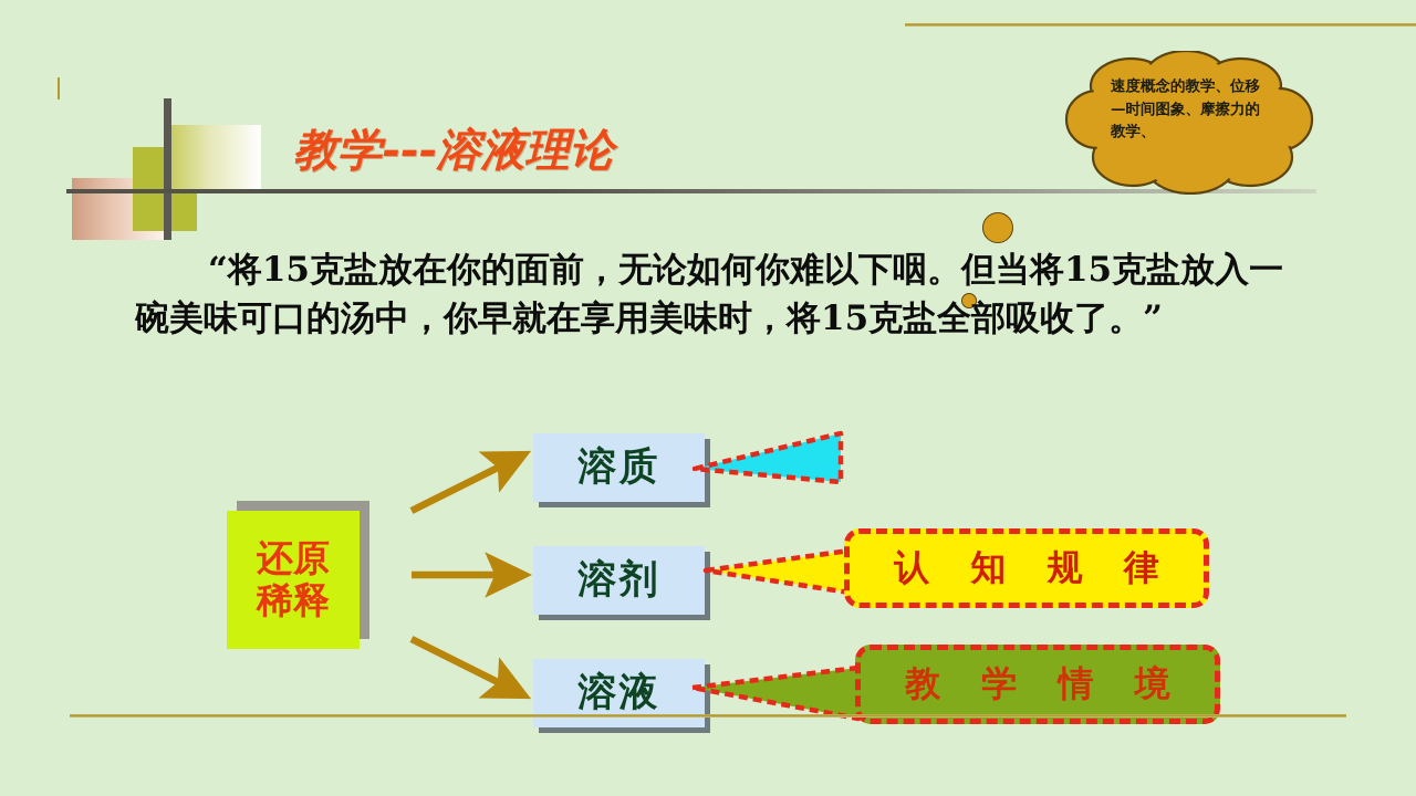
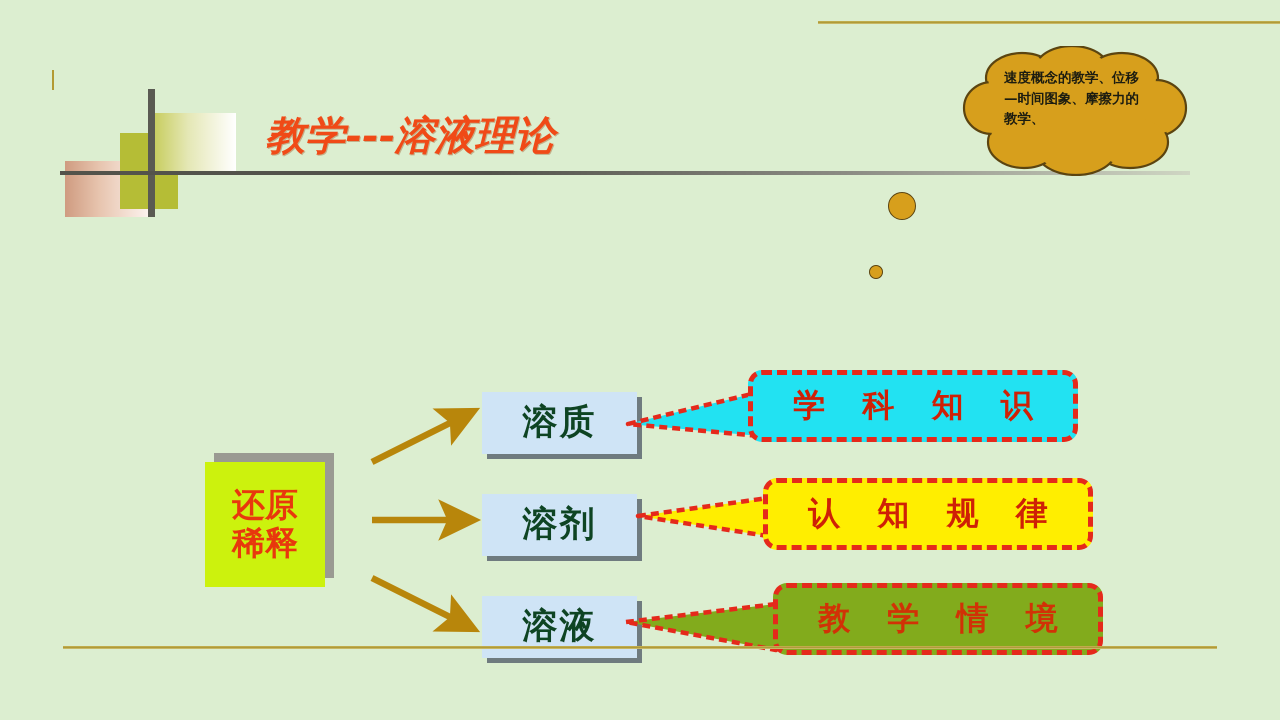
  教学---溶液理论
  速度概念的教学、位移—时间图象、摩擦力的教学、
- “将15克盐放在你的面前，无论如何你难以下咽。但当将15克盐放入一碗美味可口的汤中，你早就在享用美味时，将15克盐全部吸收了。”
  溶质
  溶剂
  溶液
  还原
  稀释
+ 学 科 知 识
  认 知 规 律
  教 学 情 境
